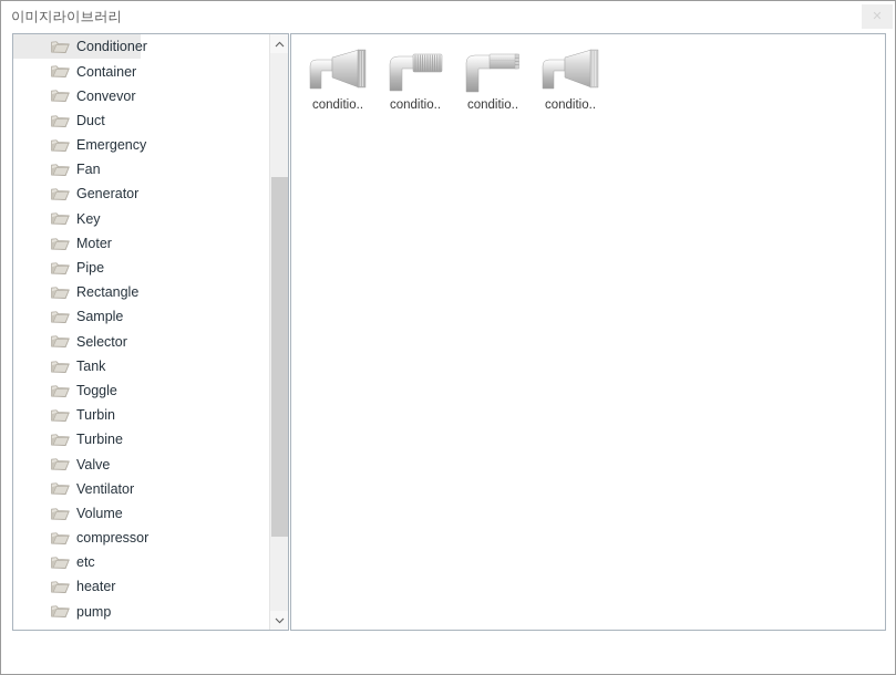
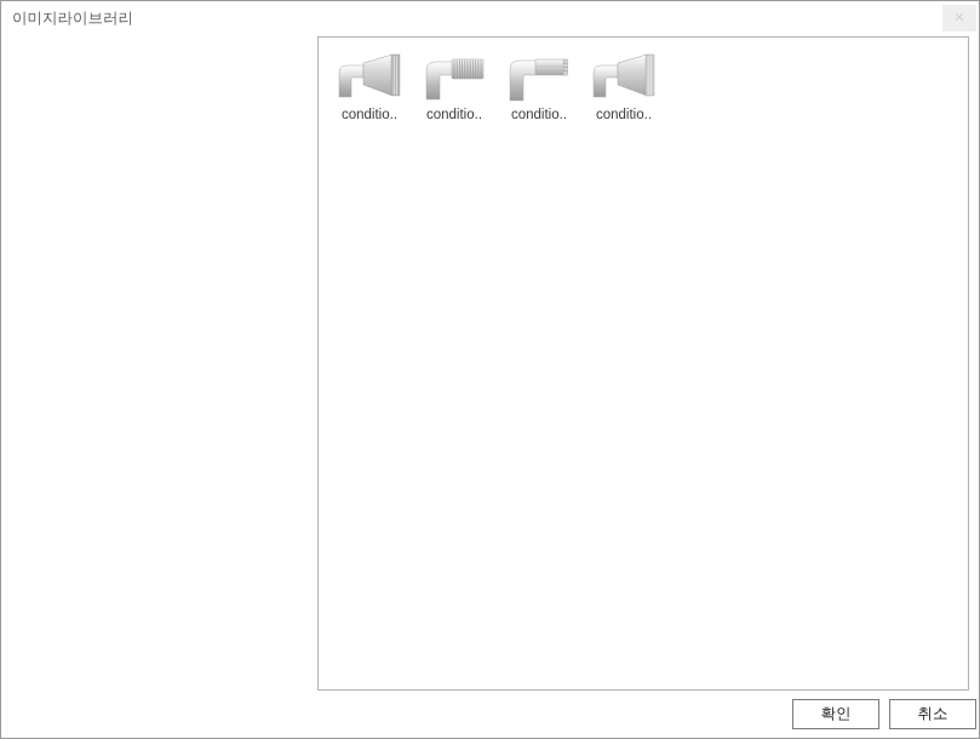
  이미지라이브러리
  ✕
- Conditioner
- Container
- Convevor
- Duct
- Emergency
- Fan
- Generator
- Key
- Moter
- Pipe
- Rectangle
- Sample
- Selector
- Tank
- Toggle
- Turbin
- Turbine
- Valve
- Ventilator
- Volume
- compressor
- etc
- heater
- pump
  conditio..
  conditio..
  conditio..
  conditio..
+ 확인
+ 취소
